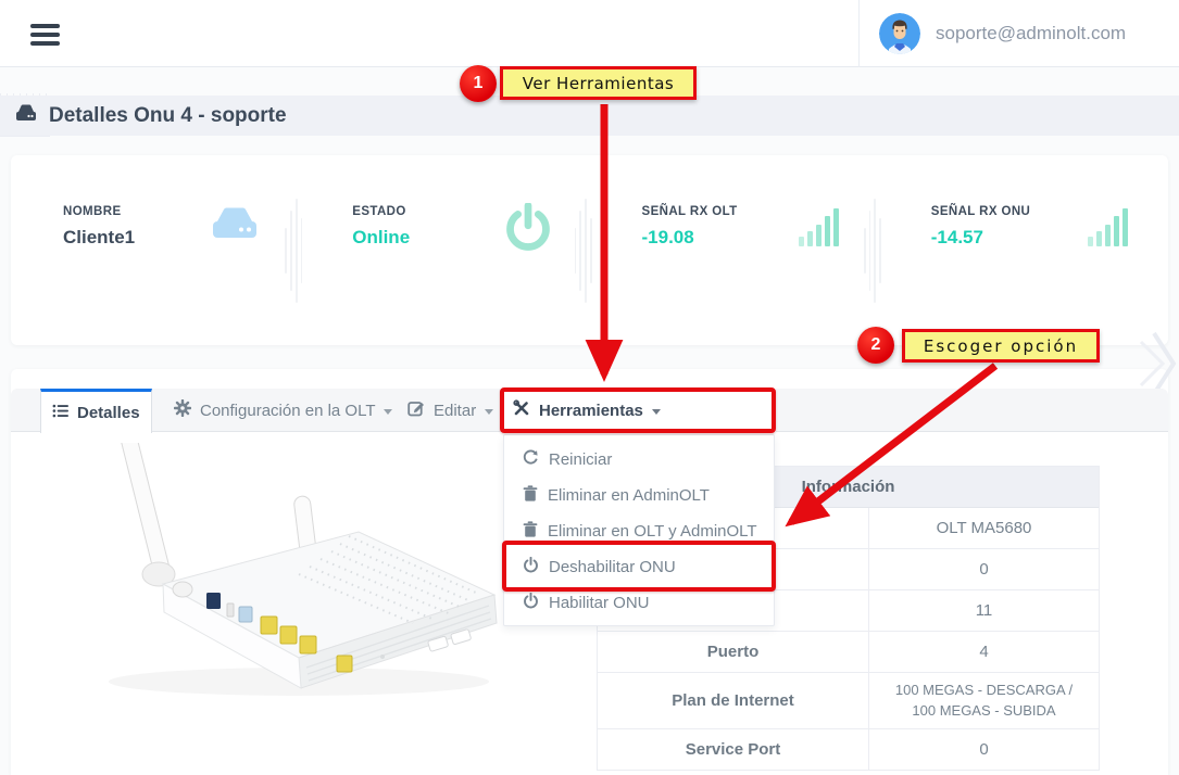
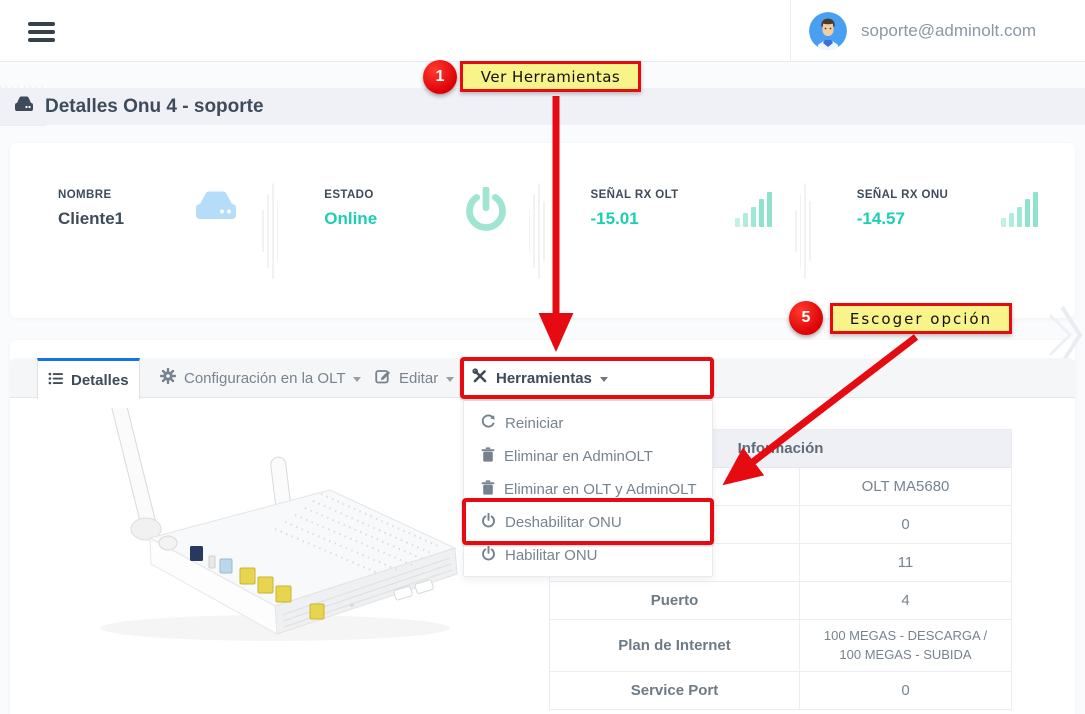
  soporte@adminolt.com
  Detalles Onu 4 - soporte
  NOMBRE
  Cliente1
  ESTADO
  Online
  SEÑAL RX OLT
- -19.08
+ -15.01
  SEÑAL RX ONU
  -14.57
  Detalles
  Configuración en la OLT
  Editar
  Herramientas
  Infomación
  OLT MA5680
  0
  11
  Puerto
  4
  Plan de Internet
  100 MEGAS - DESCARGA / 100 MEGAS - SUBIDA
  Service Port
  0
  Reiniciar
  Eliminar en AdminOLT
  Eliminar en OLT y AdminOLT
  Deshabilitar ONU
  Habilitar ONU
  1
  Ver Herramientas
- 2
+ 5
  Escoger opción
